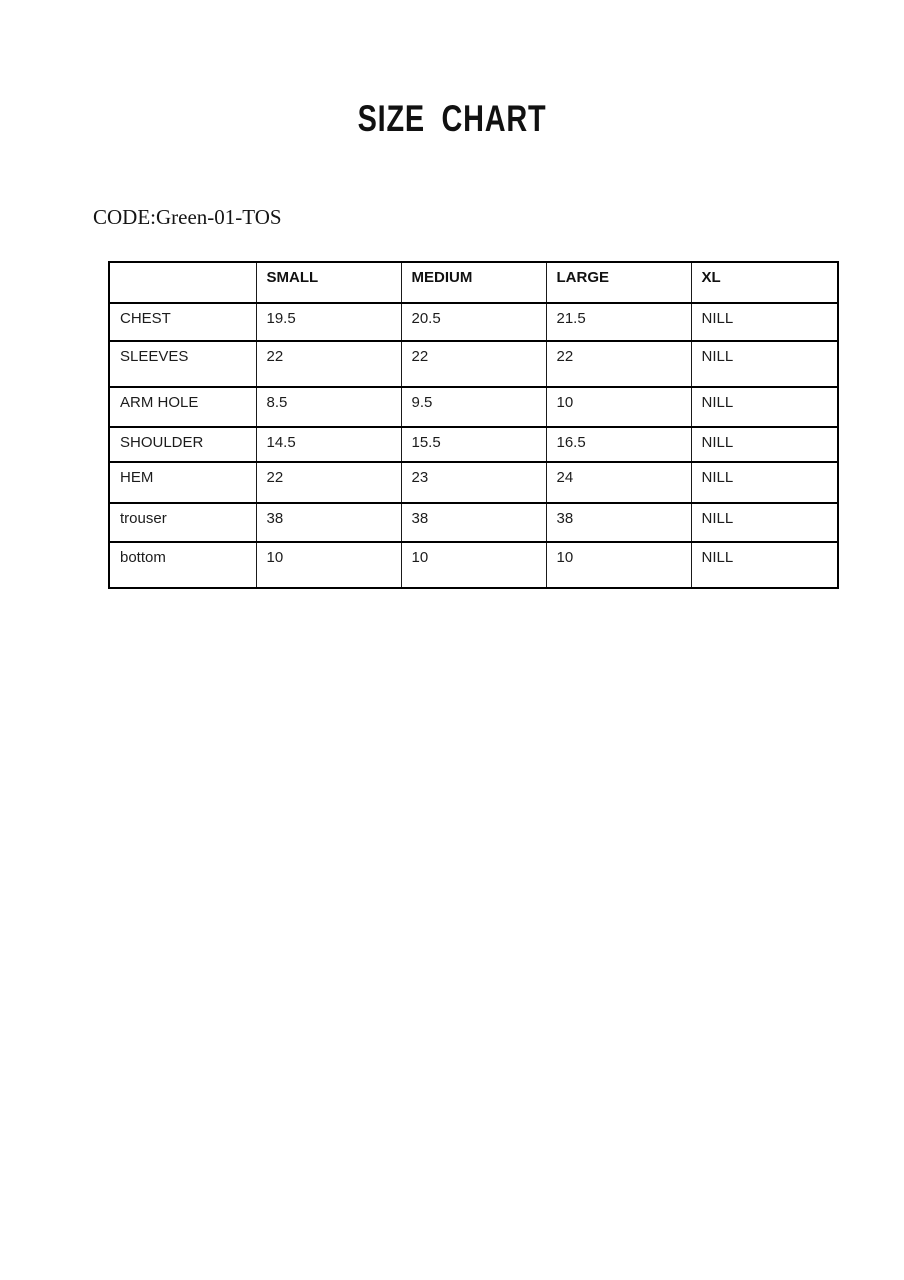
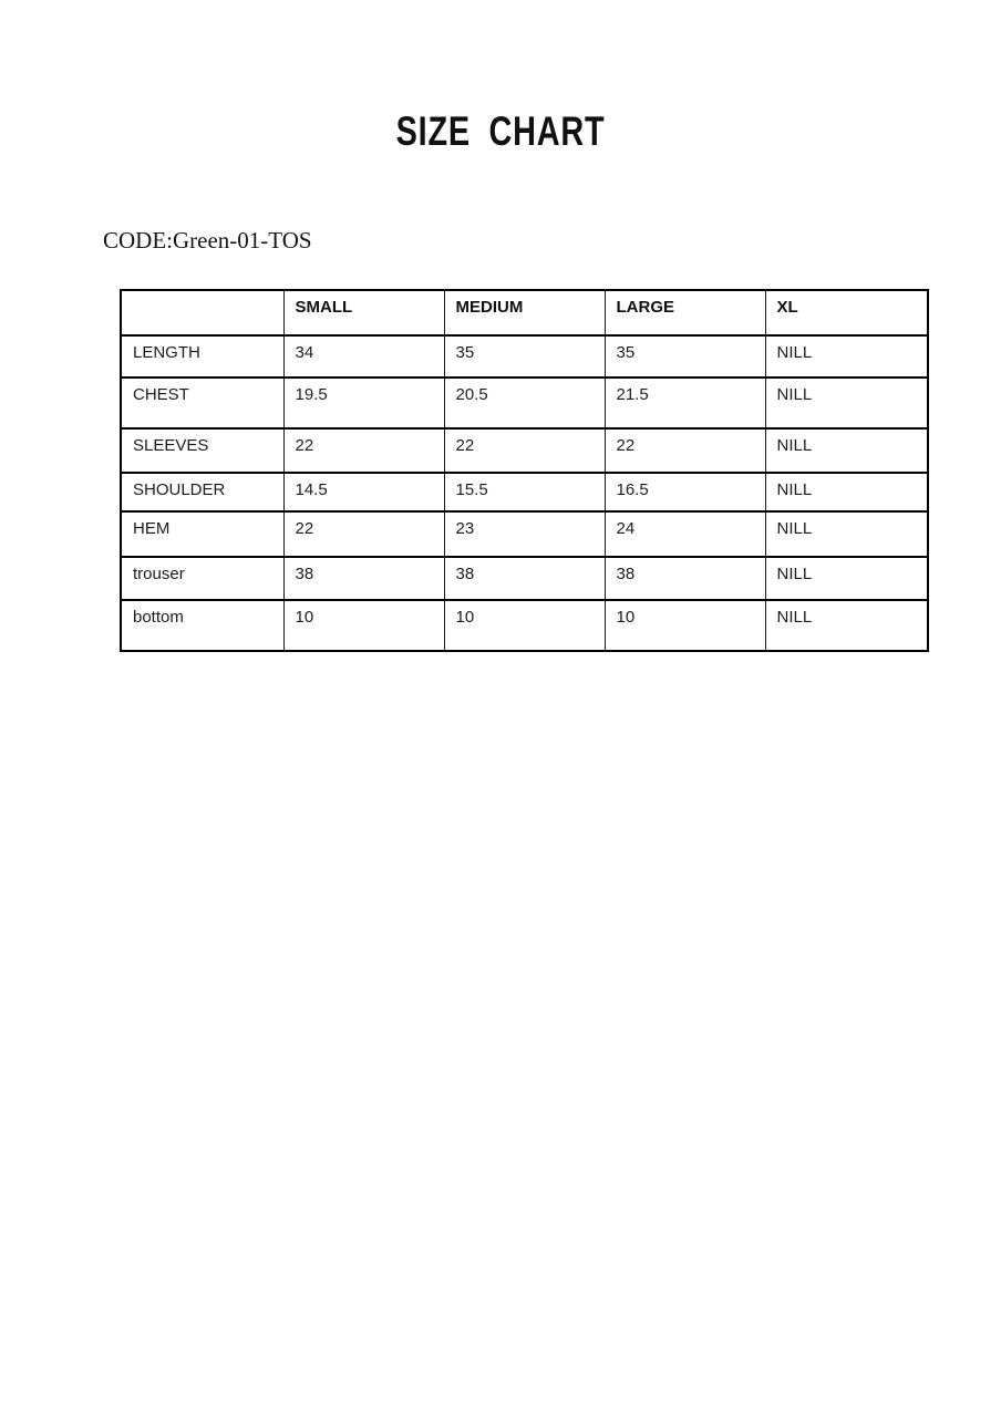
  SIZE CHART
  CODE:Green-01-TOS
  	SMALL	MEDIUM	LARGE	XL
+ LENGTH	34	35	35	NILL
  CHEST	19.5	20.5	21.5	NILL
  SLEEVES	22	22	22	NILL
- ARM HOLE	8.5	9.5	10	NILL
  SHOULDER	14.5	15.5	16.5	NILL
  HEM	22	23	24	NILL
  trouser	38	38	38	NILL
  bottom	10	10	10	NILL
